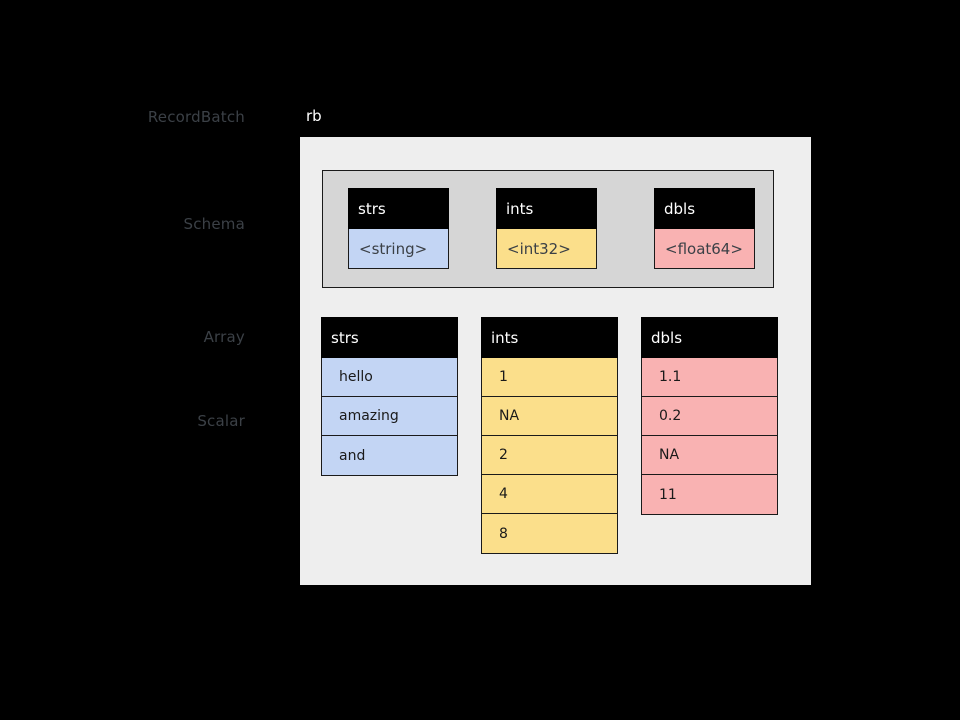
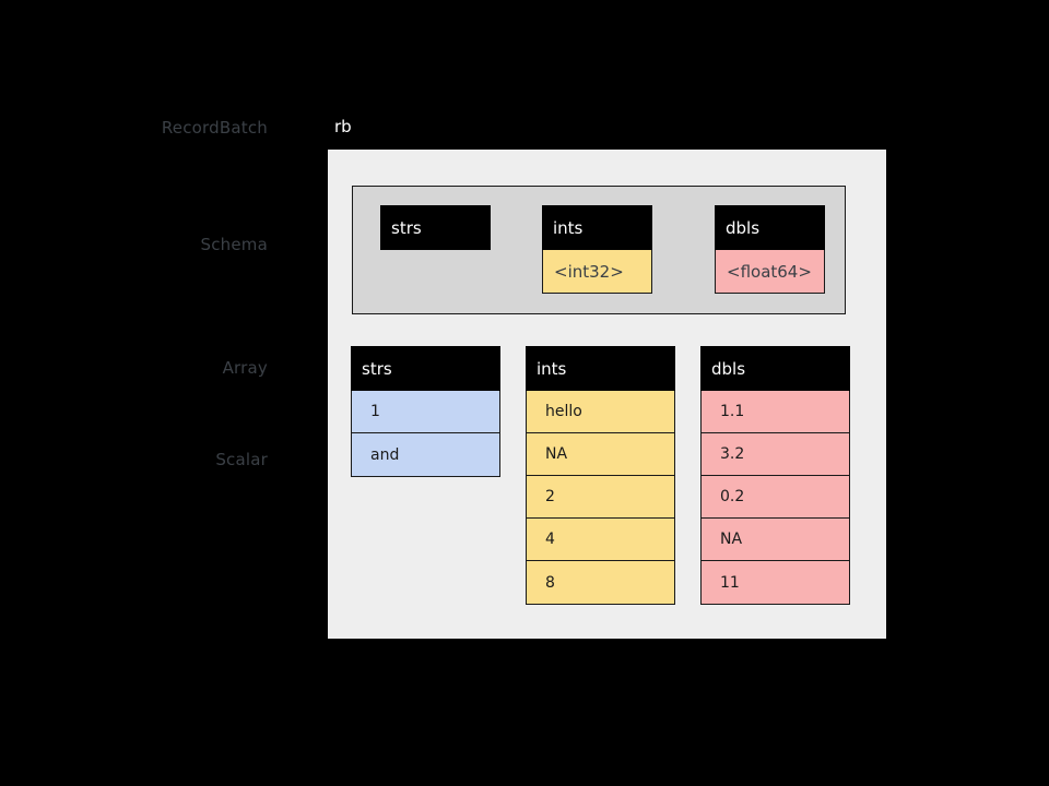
  RecordBatch
  Schema
  Array
  Scalar
  rb
  strs
- <string>
  ints
  <int32>
  dbls
  <float64>
  strs
- hello
+ 1
- amazing
  and
  ints
- 1
+ hello
  NA
  2
  4
  8
  dbls
  1.1
+ 3.2
  0.2
  NA
  11
